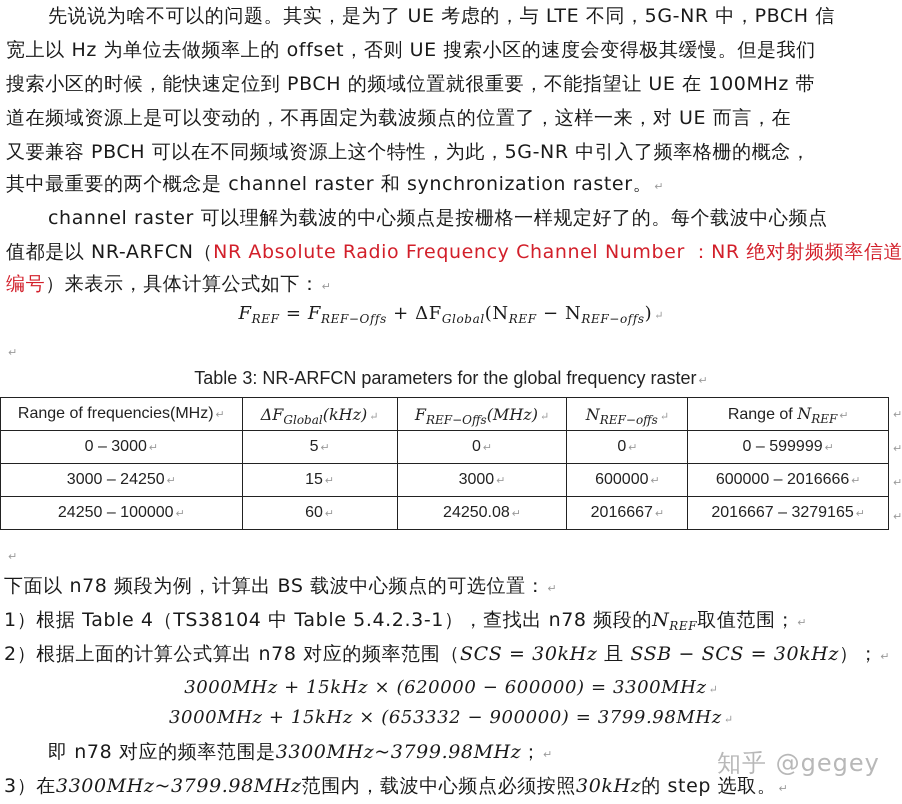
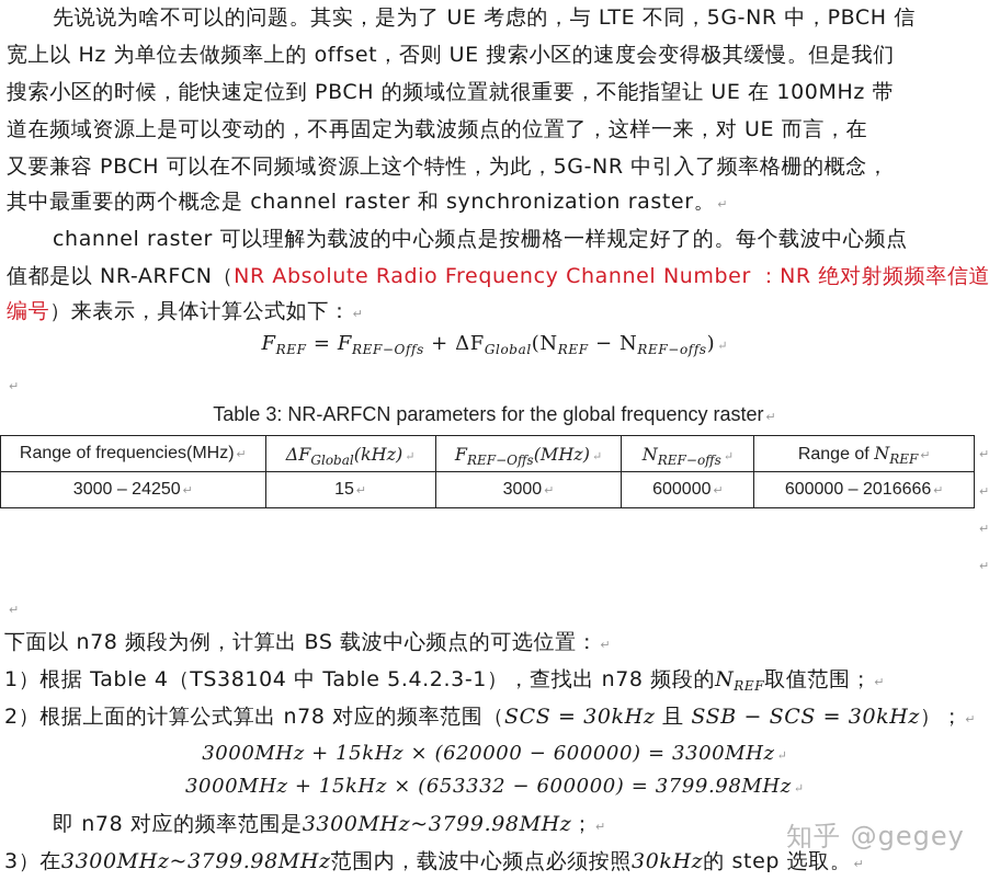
  先说说为啥不可以的问题。其实，是为了 UE 考虑的，与 LTE 不同，5G-NR 中，PBCH 信
  宽上以 Hz 为单位去做频率上的 offset，否则 UE 搜索小区的速度会变得极其缓慢。但是我们
  搜索小区的时候，能快速定位到 PBCH 的频域位置就很重要，不能指望让 UE 在 100MHz 带
  道在频域资源上是可以变动的，不再固定为载波频点的位置了，这样一来，对 UE 而言，在
  又要兼容 PBCH 可以在不同频域资源上这个特性，为此，5G-NR 中引入了频率格栅的概念，
  其中最重要的两个概念是 channel raster 和 synchronization raster。 ↵
  channel raster 可以理解为载波的中心频点是按栅格一样规定好了的。每个载波中心频点
  值都是以 NR-ARFCN（NR Absolute Radio Frequency Channel Number ：NR 绝对射频频率信道
  编号）来表示，具体计算公式如下： ↵
  FREF = FREF−Offs + ΔFGlobal(NREF − NREF−offs) ↵
  ↵
  Table 3: NR-ARFCN parameters for the global frequency raster ↵
  Range of frequencies(MHz) ↵	ΔFGlobal(kHz) ↵	FREF−Offs(MHz) ↵	NREF−offs ↵	Range of NREF ↵
- 0 – 3000 ↵	5 ↵	0 ↵	0 ↵	0 – 599999 ↵
  3000 – 24250 ↵	15 ↵	3000 ↵	600000 ↵	600000 – 2016666 ↵
- 24250 – 100000 ↵	60 ↵	24250.08 ↵	2016667 ↵	2016667 – 3279165 ↵
  ↵
  ↵
  ↵
  ↵
  ↵
  下面以 n78 频段为例，计算出 BS 载波中心频点的可选位置： ↵
  1）根据 Table 4（TS38104 中 Table 5.4.2.3-1），查找出 n78 频段的NREF取值范围； ↵
  2）根据上面的计算公式算出 n78 对应的频率范围（SCS = 30kHz 且 SSB − SCS = 30kHz）； ↵
  3000MHz + 15kHz × (620000 − 600000) = 3300MHz ↵
- 3000MHz + 15kHz × (653332 − 900000) = 3799.98MHz ↵
+ 3000MHz + 15kHz × (653332 − 600000) = 3799.98MHz ↵
  即 n78 对应的频率范围是3300MHz~3799.98MHz； ↵
  3）在3300MHz~3799.98MHz范围内，载波中心频点必须按照30kHz的 step 选取。 ↵
  知乎 @gegey
